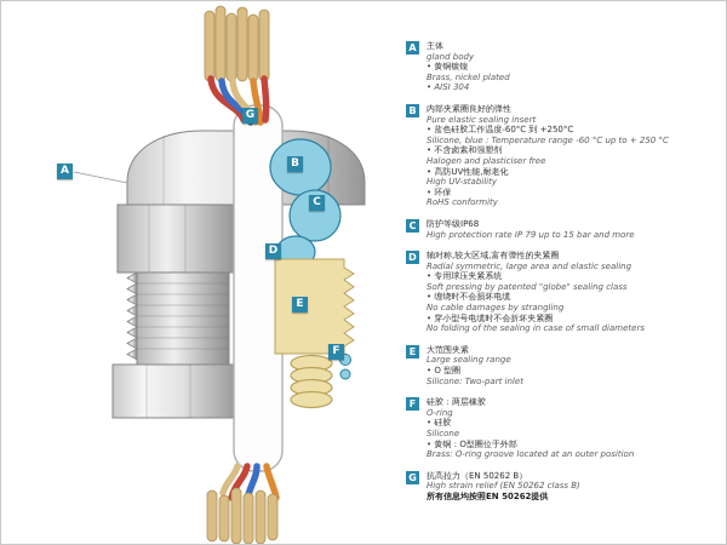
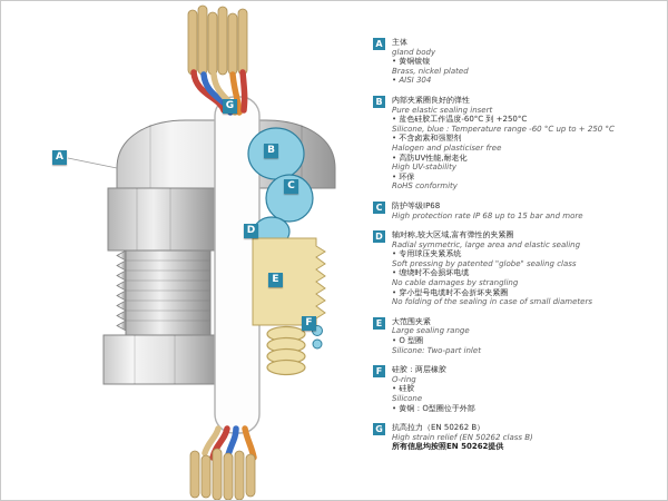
  A
  B
  C
  D
  E
  F
  G
  A
  主体
  gland body
  黄铜镀镍
  Brass, nickel plated
  AISI 304
  B
  内部夹紧圈良好的弹性
  Pure elastic sealing insert
  蓝色硅胶工作温度-60°C 到 +250°C
  Silicone, blue : Temperature range -60 °C up to + 250 °C
  不含卤素和强塑剂
  Halogen and plasticiser free
  高防UV性能,耐老化
  High UV-stability
  环保
  RoHS conformity
  C
  防护等级IP68
- High protection rate IP 79 up to 15 bar and more
+ High protection rate IP 68 up to 15 bar and more
  D
  轴对称,较大区域,富有弹性的夹紧圈
  Radial symmetric, large area and elastic sealing
  专用球压夹紧系统
  Soft pressing by patented "globe" sealing class
  缠绕时不会损坏电缆
  No cable damages by strangling
  穿小型号电缆时不会折坏夹紧圈
  No folding of the sealing in case of small diameters
  E
  大范围夹紧
  Large sealing range
  O 型圈
  Silicone: Two-part inlet
  F
  硅胶：两层橡胶
  O-ring
  硅胶
  Silicone
  黄铜：O型圈位于外部
- Brass: O-ring groove located at an outer position
  G
  抗高拉力（EN 50262 B）
  High strain relief (EN 50262 class B)
  所有信息均按照EN 50262提供
